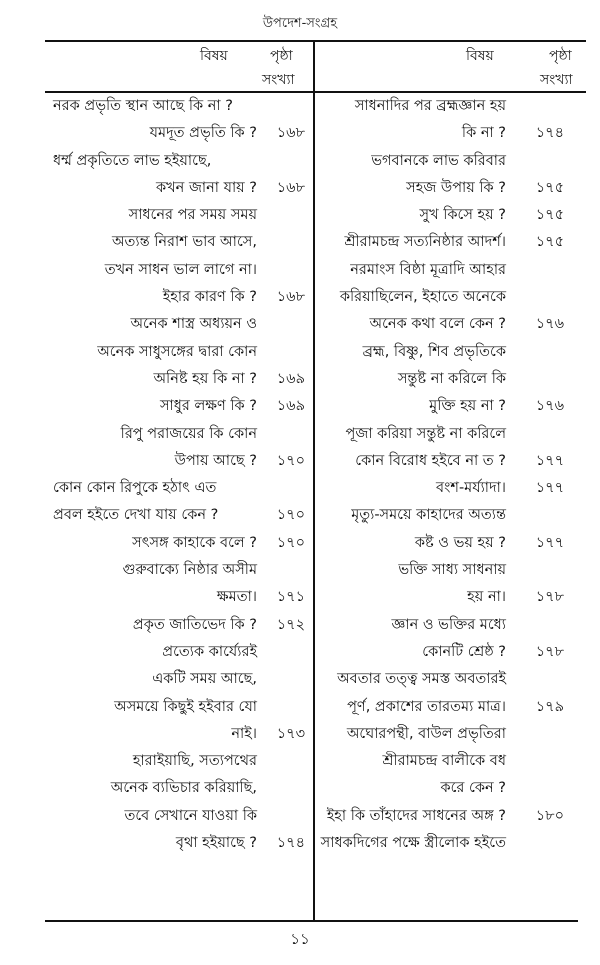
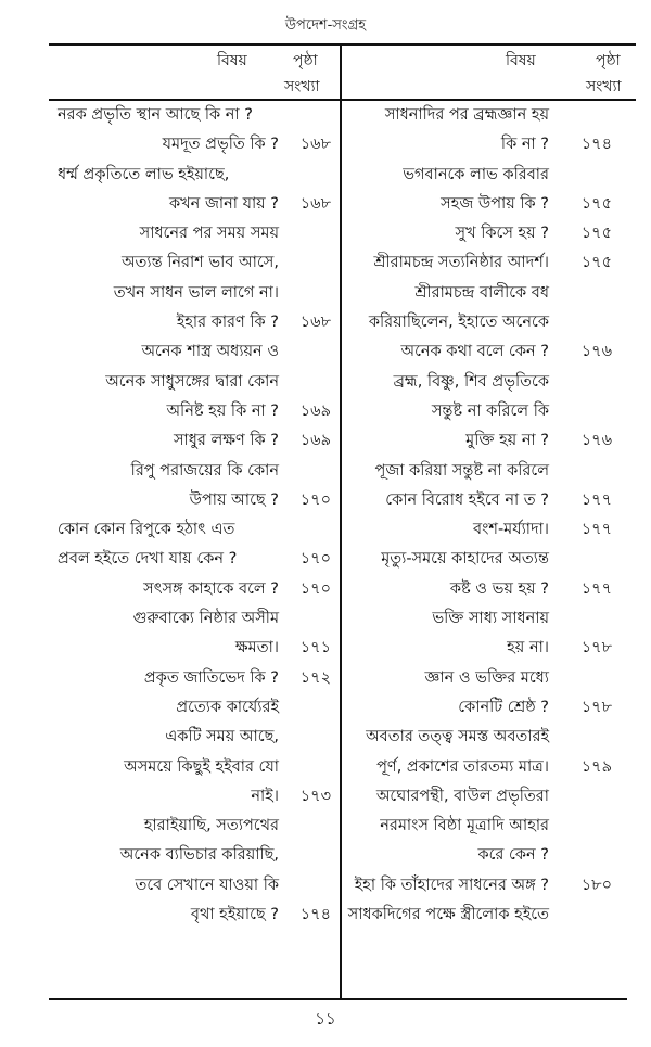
  উপদেশ-সংগ্রহ
  বিষয়
  পৃষ্ঠা
  সংখ্যা
  বিষয়
  পৃষ্ঠা
  সংখ্যা
  নরক প্রভৃতি স্থান আছে কি না ?
  যমদূত প্রভৃতি কি ?
  ১৬৮
  ধর্ম্ম প্রকৃতিতে লাভ হইয়াছে,
  কখন জানা যায় ?
  ১৬৮
  সাধনের পর সময় সময়
  অত্যন্ত নিরাশ ভাব আসে,
  তখন সাধন ভাল লাগে না।
  ইহার কারণ কি ?
  ১৬৮
  অনেক শাস্ত্র অধ্যয়ন ও
  অনেক সাধুসঙ্গের দ্বারা কোন
  অনিষ্ট হয় কি না ?
  ১৬৯
  সাধুর লক্ষণ কি ?
  ১৬৯
  রিপু পরাজয়ের কি কোন
  উপায় আছে ?
  ১৭০
  কোন কোন রিপুকে হঠাৎ এত
  প্রবল হইতে দেখা যায় কেন ?
  ১৭০
  সৎসঙ্গ কাহাকে বলে ?
  ১৭০
  গুরুবাক্যে নিষ্ঠার অসীম
  ক্ষমতা।
  ১৭১
  প্রকৃত জাতিভেদ কি ?
  ১৭২
  প্রত্যেক কার্য্যেরই
  একটি সময় আছে,
  অসময়ে কিছুই হইবার যো
  নাই।
  ১৭৩
  হারাইয়াছি, সত্যপথের
  অনেক ব্যভিচার করিয়াছি,
  তবে সেখানে যাওয়া কি
  বৃথা হইয়াছে ?
  ১৭৪
  সাধনাদির পর ব্রহ্মজ্ঞান হয়
  কি না ?
  ১৭৪
  ভগবানকে লাভ করিবার
  সহজ উপায় কি ?
  ১৭৫
  সুখ কিসে হয় ?
  ১৭৫
  শ্রীরামচন্দ্র সত্যনিষ্ঠার আদর্শ।
  ১৭৫
- নরমাংস বিষ্ঠা মূত্রাদি আহার
+ শ্রীরামচন্দ্র বালীকে বধ
  করিয়াছিলেন, ইহাতে অনেকে
  অনেক কথা বলে কেন ?
  ১৭৬
  ব্রহ্ম, বিষ্ণু, শিব প্রভৃতিকে
  সন্তুষ্ট না করিলে কি
  মুক্তি হয় না ?
  ১৭৬
  পূজা করিয়া সন্তুষ্ট না করিলে
  কোন বিরোধ হইবে না ত ?
  ১৭৭
  বংশ-মর্য্যাদা।
  ১৭৭
  মৃত্যু-সময়ে কাহাদের অত্যন্ত
  কষ্ট ও ভয় হয় ?
  ১৭৭
  ভক্তি সাধ্য সাধনায়
  হয় না।
  ১৭৮
  জ্ঞান ও ভক্তির মধ্যে
  কোনটি শ্রেষ্ঠ ?
  ১৭৮
  অবতার তত্ত্ব সমস্ত অবতারই
  পূর্ণ, প্রকাশের তারতম্য মাত্র।
  ১৭৯
  অঘোরপন্থী, বাউল প্রভৃতিরা
- শ্রীরামচন্দ্র বালীকে বধ
+ নরমাংস বিষ্ঠা মূত্রাদি আহার
  করে কেন ?
  ইহা কি তাঁহাদের সাধনের অঙ্গ ?
  ১৮০
  সাধকদিগের পক্ষে স্ত্রীলোক হইতে
  ১১
